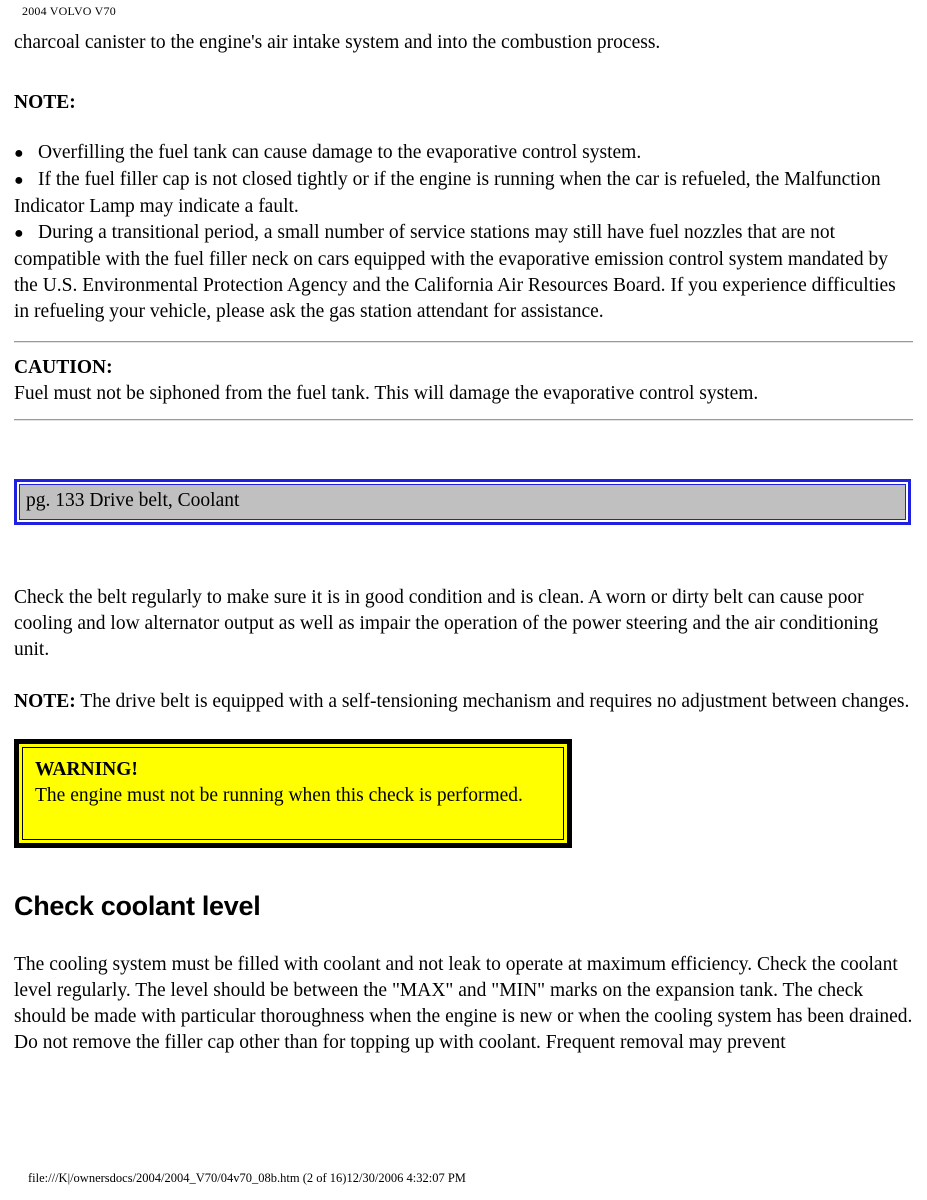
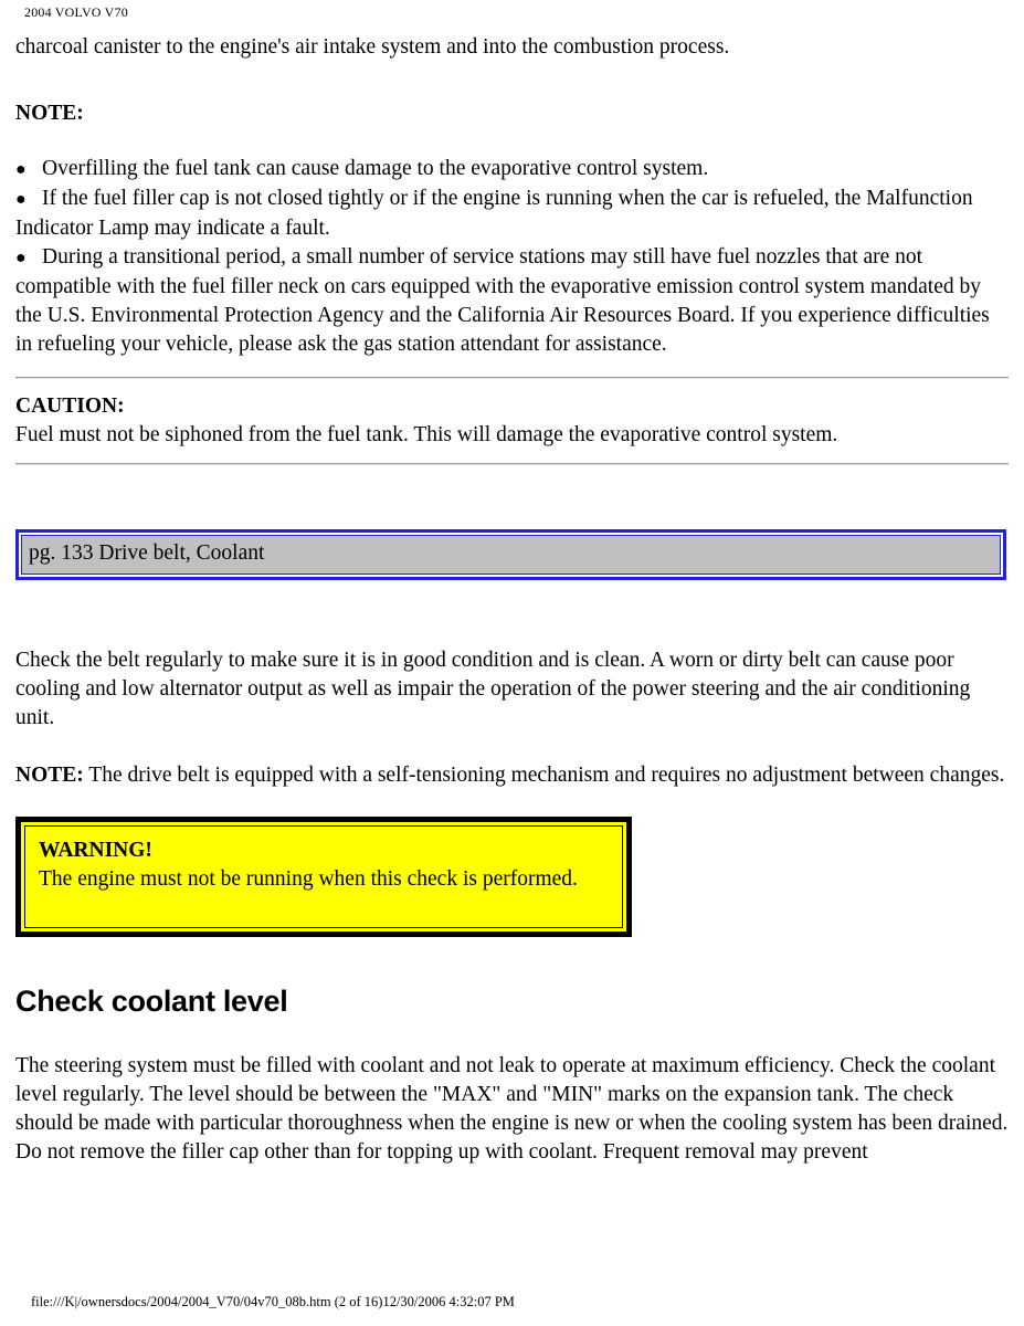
  2004 VOLVO V70
  charcoal canister to the engine's air intake system and into the combustion process.
  NOTE:
  ● Overfilling the fuel tank can cause damage to the evaporative control system.
  ● If the fuel filler cap is not closed tightly or if the engine is running when the car is refueled, the Malfunction Indicator Lamp may indicate a fault.
  ● During a transitional period, a small number of service stations may still have fuel nozzles that are not compatible with the fuel filler neck on cars equipped with the evaporative emission control system mandated by the U.S. Environmental Protection Agency and the California Air Resources Board. If you experience difficulties in refueling your vehicle, please ask the gas station attendant for assistance.
  CAUTION:
  Fuel must not be siphoned from the fuel tank. This will damage the evaporative control system.
  pg. 133 Drive belt, Coolant
  Check the belt regularly to make sure it is in good condition and is clean. A worn or dirty belt can cause poor cooling and low alternator output as well as impair the operation of the power steering and the air conditioning unit.
  NOTE: The drive belt is equipped with a self-tensioning mechanism and requires no adjustment between changes.
  WARNING!
  The engine must not be running when this check is performed.
  Check coolant level
- The cooling system must be filled with coolant and not leak to operate at maximum efficiency. Check the coolant level regularly. The level should be between the "MAX" and "MIN" marks on the expansion tank. The check should be made with particular thoroughness when the engine is new or when the cooling system has been drained.
+ The steering system must be filled with coolant and not leak to operate at maximum efficiency. Check the coolant level regularly. The level should be between the "MAX" and "MIN" marks on the expansion tank. The check should be made with particular thoroughness when the engine is new or when the cooling system has been drained.
  Do not remove the filler cap other than for topping up with coolant. Frequent removal may prevent
  file:///K|/ownersdocs/2004/2004_V70/04v70_08b.htm (2 of 16)12/30/2006 4:32:07 PM
